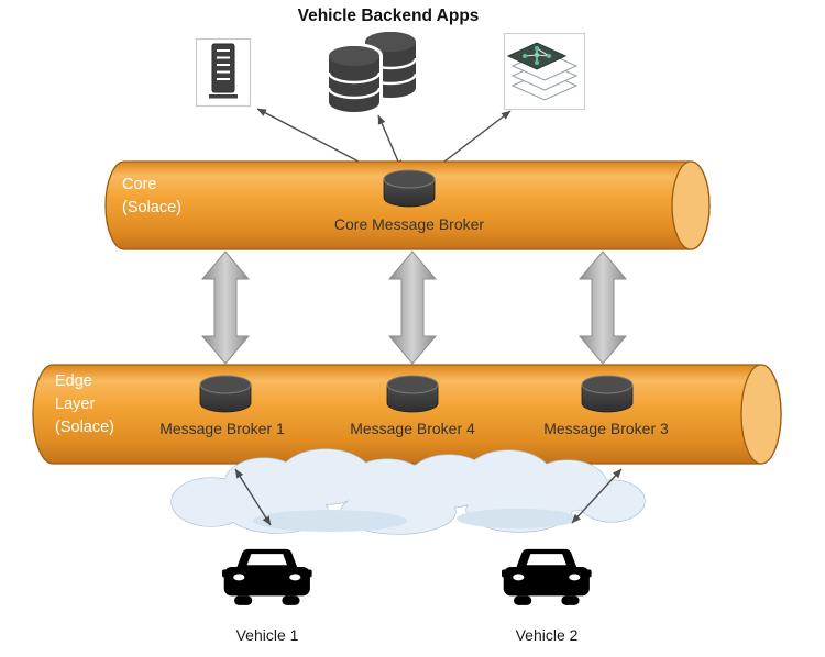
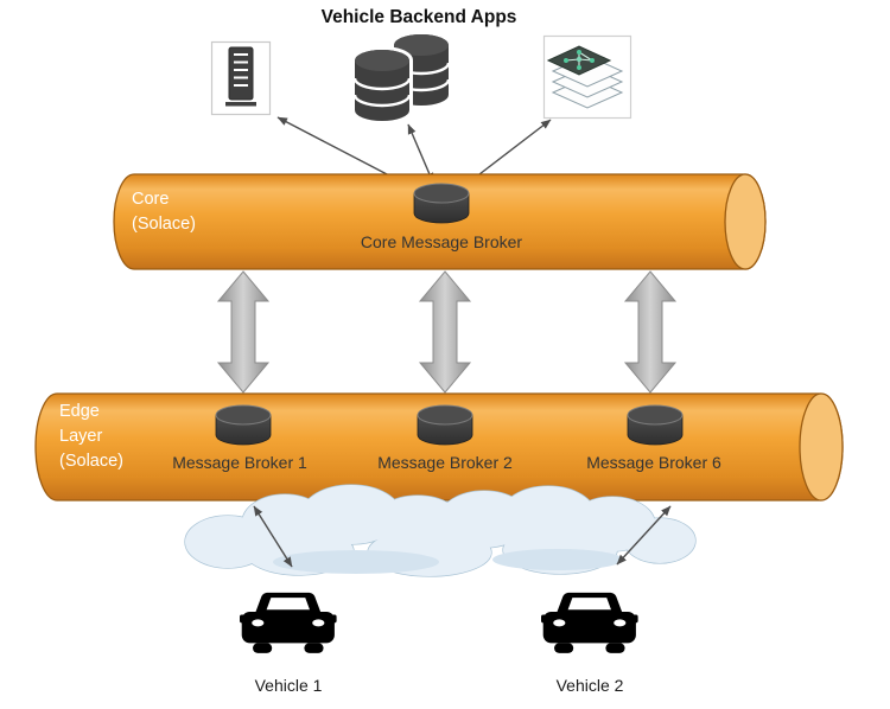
  Vehicle Backend Apps
  Core
  (Solace)
  Core Message Broker
  Edge
  Layer
  (Solace)
  Message Broker 1
- Message Broker 4
+ Message Broker 2
- Message Broker 3
+ Message Broker 6
  Vehicle 1
  Vehicle 2
